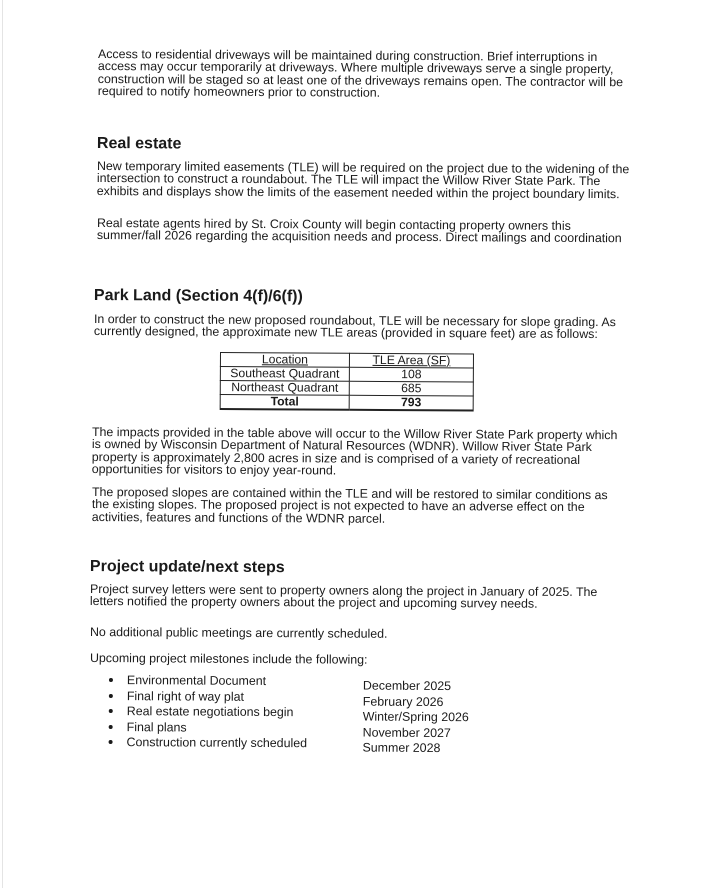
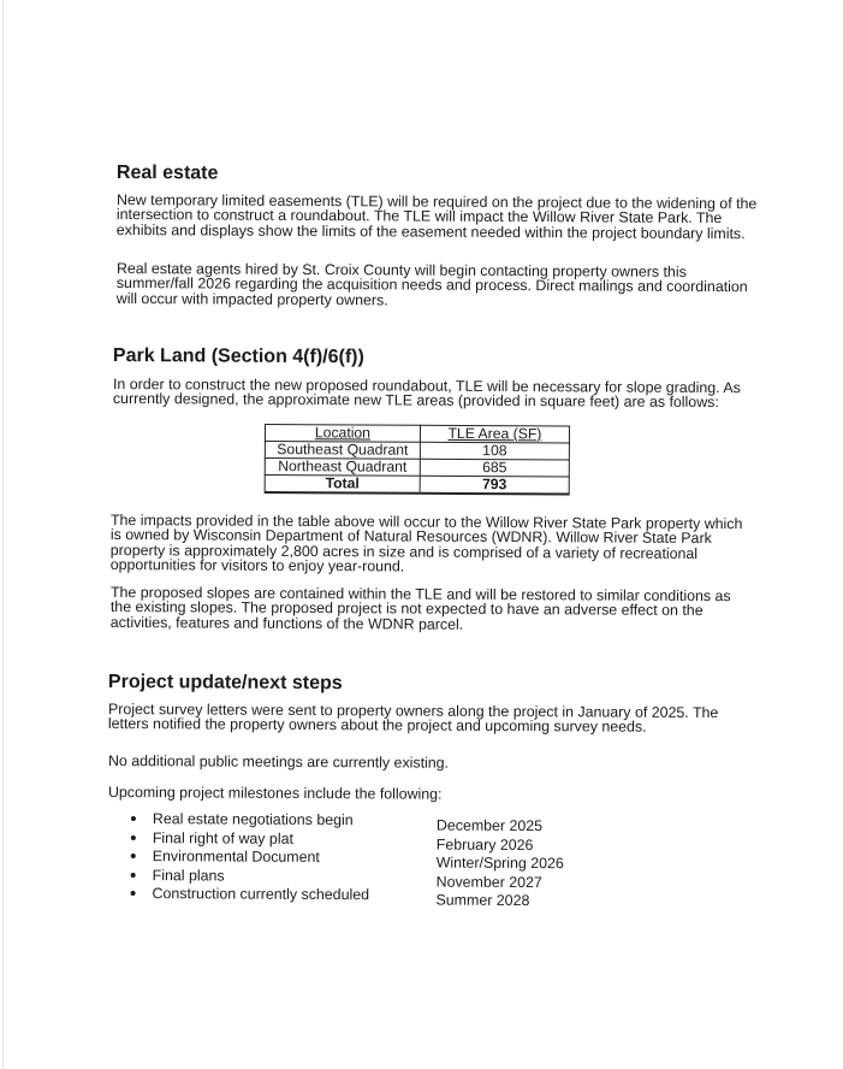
- Access to residential driveways will be maintained during construction. Brief interruptions in
- access may occur temporarily at driveways. Where multiple driveways serve a single property,
- construction will be staged so at least one of the driveways remains open. The contractor will be
- required to notify homeowners prior to construction.
  Real estate
  New temporary limited easements (TLE) will be required on the project due to the widening of the
  intersection to construct a roundabout. The TLE will impact the Willow River State Park. The
  exhibits and displays show the limits of the easement needed within the project boundary limits.
  Real estate agents hired by St. Croix County will begin contacting property owners this
  summer/fall 2026 regarding the acquisition needs and process. Direct mailings and coordination
+ will occur with impacted property owners.
  Park Land (Section 4(f)/6(f))
  In order to construct the new proposed roundabout, TLE will be necessary for slope grading. As
  currently designed, the approximate new TLE areas (provided in square feet) are as follows:
  Location	TLE Area (SF)
  Southeast Quadrant	108
  Northeast Quadrant	685
  Total	793
  The impacts provided in the table above will occur to the Willow River State Park property which
  is owned by Wisconsin Department of Natural Resources (WDNR). Willow River State Park
  property is approximately 2,800 acres in size and is comprised of a variety of recreational
  opportunities for visitors to enjoy year-round.
  The proposed slopes are contained within the TLE and will be restored to similar conditions as
  the existing slopes. The proposed project is not expected to have an adverse effect on the
  activities, features and functions of the WDNR parcel.
  Project update/next steps
  Project survey letters were sent to property owners along the project in January of 2025. The
  letters notified the property owners about the project and upcoming survey needs.
- No additional public meetings are currently scheduled.
+ No additional public meetings are currently existing.
  Upcoming project milestones include the following:
- Environmental Document
+ Real estate negotiations begin
  December 2025
  Final right of way plat
  February 2026
- Real estate negotiations begin
+ Environmental Document
  Winter/Spring 2026
  Final plans
  November 2027
  Construction currently scheduled
  Summer 2028
